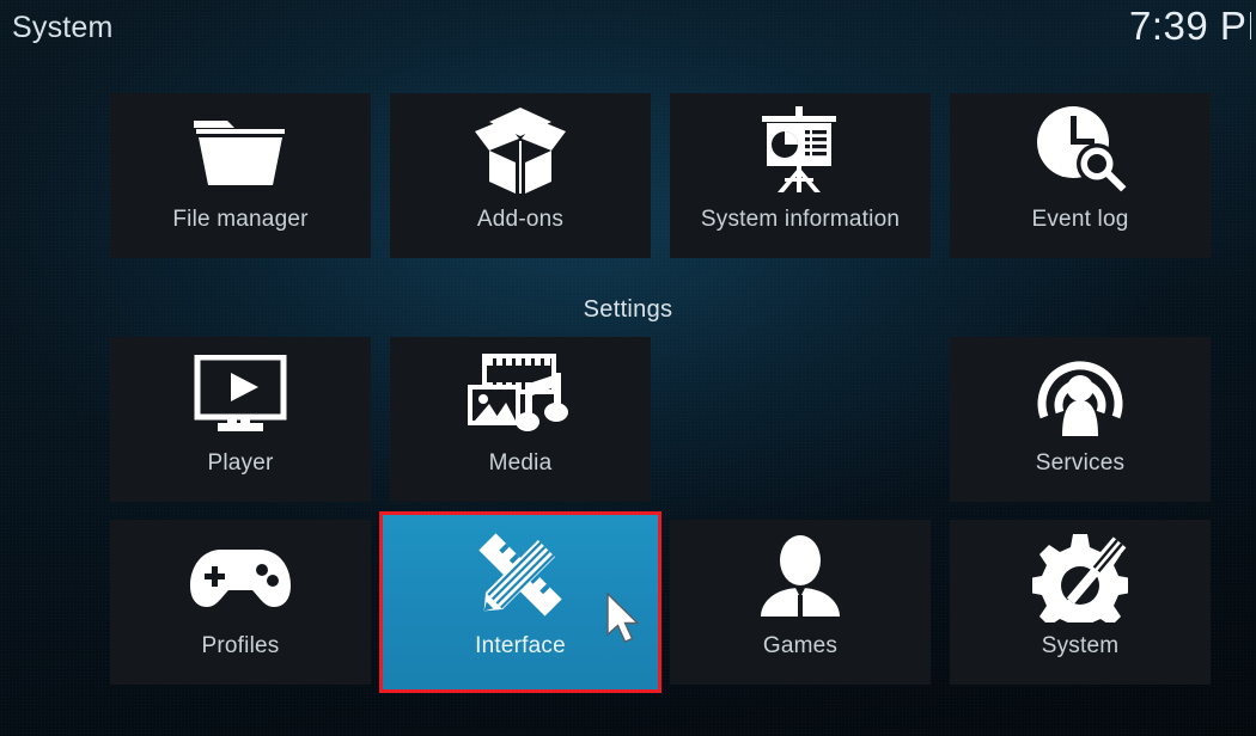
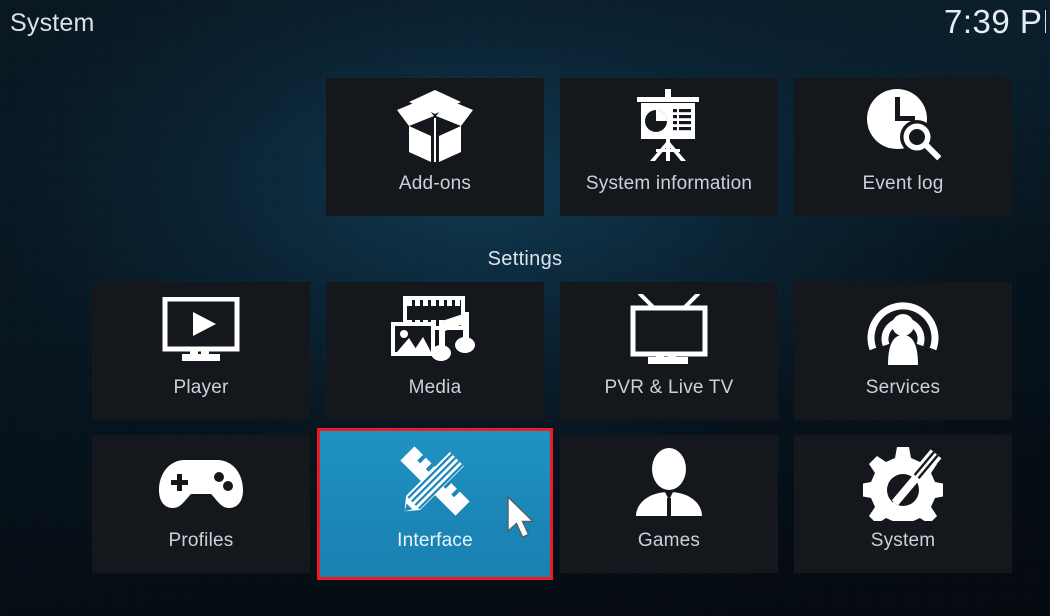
  System
  7:39 P
- File manager
  Add-ons
  System information
  Event log
  Settings
  Player
  Media
+ PVR & Live TV
  Services
  Profiles
  Interface
  Games
  System
